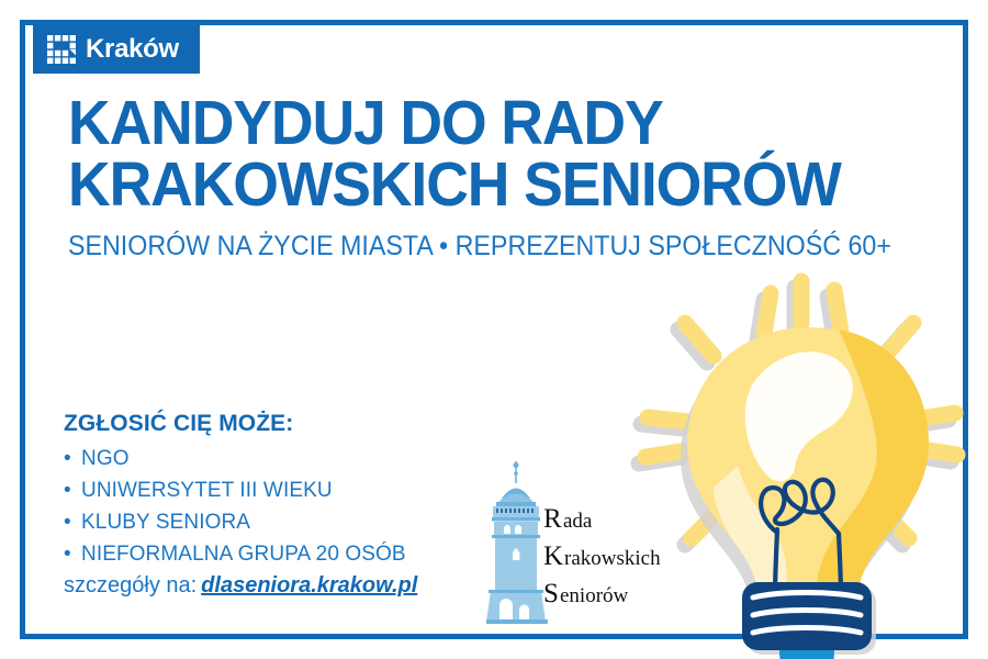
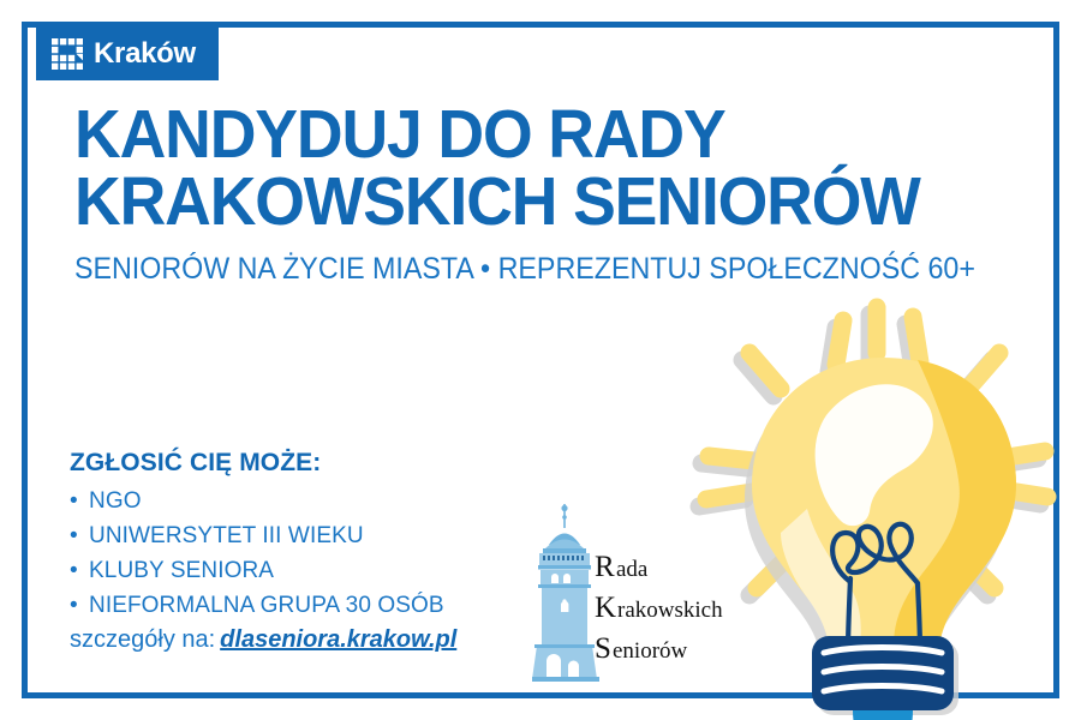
  Kraków
  KANDYDUJ DO RADY
  KRAKOWSKICH SENIORÓW
  SENIORÓW NA ŻYCIE MIASTA • REPREZENTUJ SPOŁECZNOŚĆ 60+
  ZGŁOSIĆ CIĘ MOŻE:
  • NGO
  • UNIWERSYTET III WIEKU
  • KLUBY SENIORA
- • NIEFORMALNA GRUPA 20 OSÓB
+ • NIEFORMALNA GRUPA 30 OSÓB
  szczegóły na: dlaseniora.krakow.pl
  R
  ada
  K
  rakowskich
  S
  eniorów
